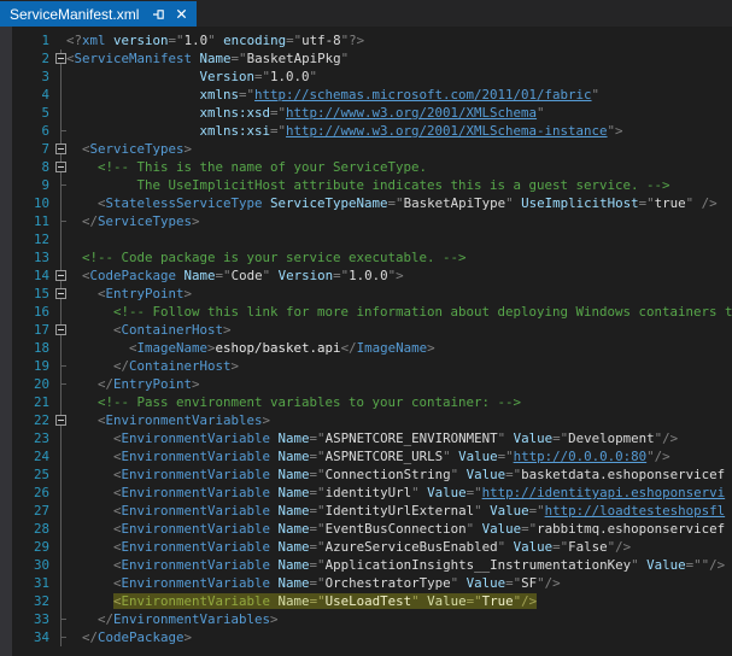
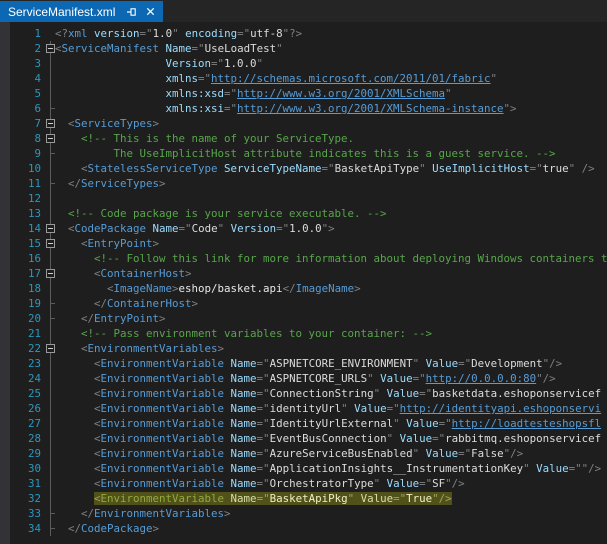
  ServiceManifest.xml
  1
  <?xml version="1.0" encoding="utf-8"?>
  2
- <ServiceManifest Name="BasketApiPkg"
+ <ServiceManifest Name="UseLoadTest"
  3
  Version="1.0.0"
  4
  xmlns="http://schemas.microsoft.com/2011/01/fabric"
  5
  xmlns:xsd="http://www.w3.org/2001/XMLSchema"
  6
  xmlns:xsi="http://www.w3.org/2001/XMLSchema-instance">
  7
  <ServiceTypes>
  8
  <!-- This is the name of your ServiceType.
  9
  The UseImplicitHost attribute indicates this is a guest service. -->
  10
  <StatelessServiceType ServiceTypeName="BasketApiType" UseImplicitHost="true" />
  11
  </ServiceTypes>
  12
  13
  <!-- Code package is your service executable. -->
  14
  <CodePackage Name="Code" Version="1.0.0">
  15
  <EntryPoint>
  16
  <!-- Follow this link for more information about deploying Windows containers t
  17
  <ContainerHost>
  18
  <ImageName>eshop/basket.api</ImageName>
  19
  </ContainerHost>
  20
  </EntryPoint>
  21
  <!-- Pass environment variables to your container: -->
  22
  <EnvironmentVariables>
  23
  <EnvironmentVariable Name="ASPNETCORE_ENVIRONMENT" Value="Development"/>
  24
  <EnvironmentVariable Name="ASPNETCORE_URLS" Value="http://0.0.0.0:80"/>
  25
  <EnvironmentVariable Name="ConnectionString" Value="basketdata.eshoponservicef
  26
  <EnvironmentVariable Name="identityUrl" Value="http://identityapi.eshoponservi
  27
  <EnvironmentVariable Name="IdentityUrlExternal" Value="http://loadtesteshopsfl
  28
  <EnvironmentVariable Name="EventBusConnection" Value="rabbitmq.eshoponservicef
  29
  <EnvironmentVariable Name="AzureServiceBusEnabled" Value="False"/>
  30
  <EnvironmentVariable Name="ApplicationInsights__InstrumentationKey" Value=""/>
  31
  <EnvironmentVariable Name="OrchestratorType" Value="SF"/>
  32
- <EnvironmentVariable Name="UseLoadTest" Value="True"/>
+ <EnvironmentVariable Name="BasketApiPkg" Value="True"/>
  33
  </EnvironmentVariables>
  34
  </CodePackage>
